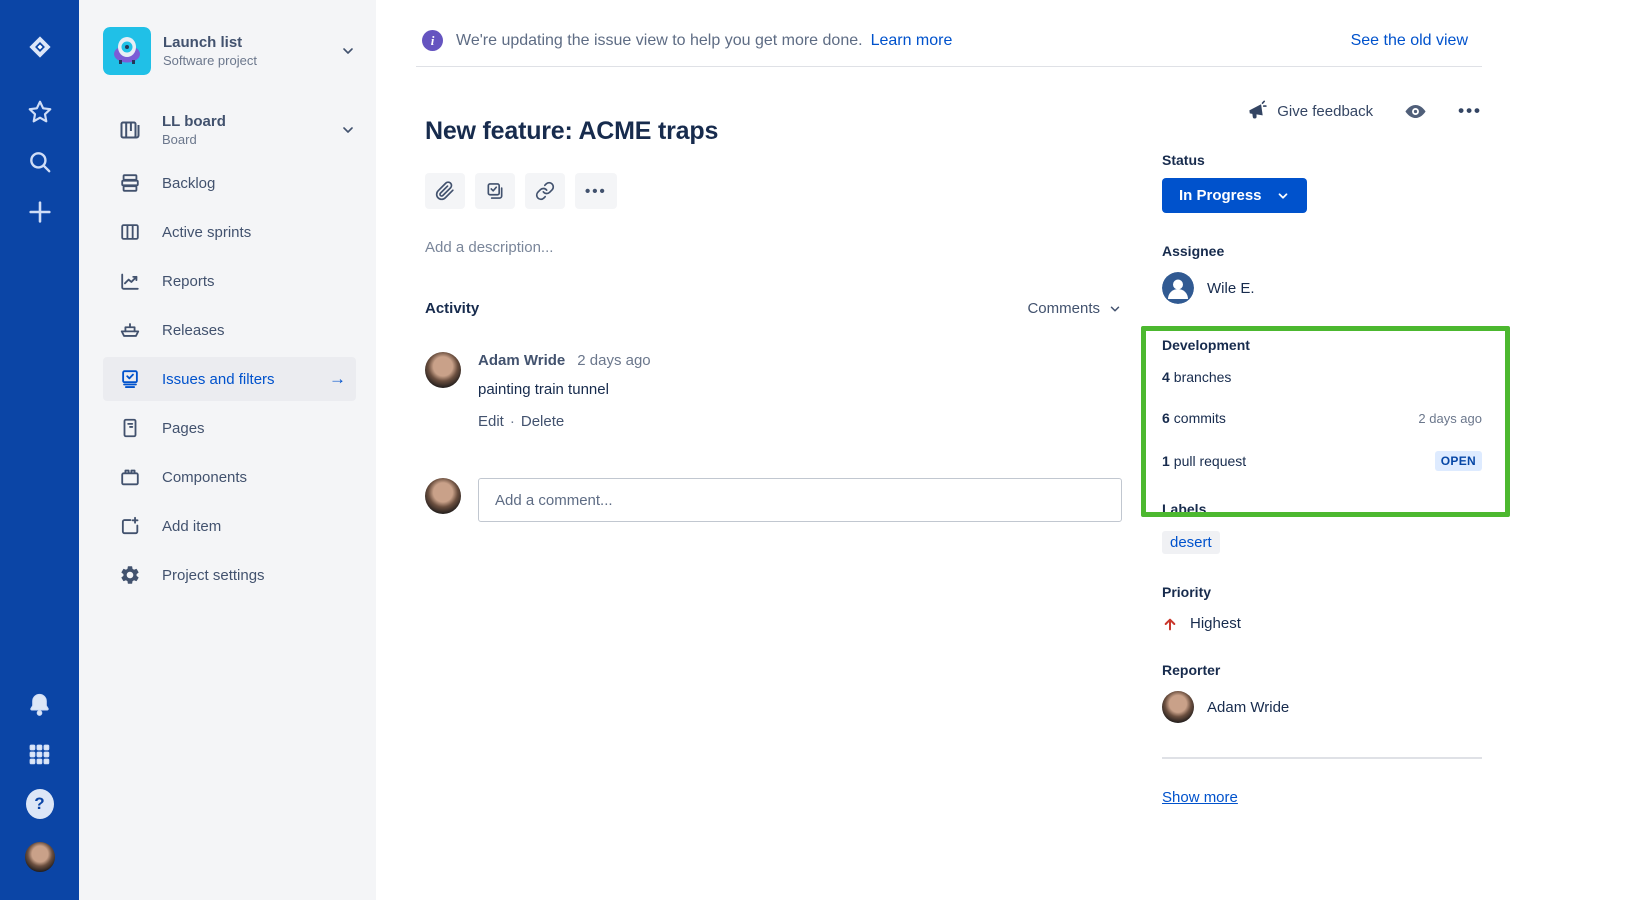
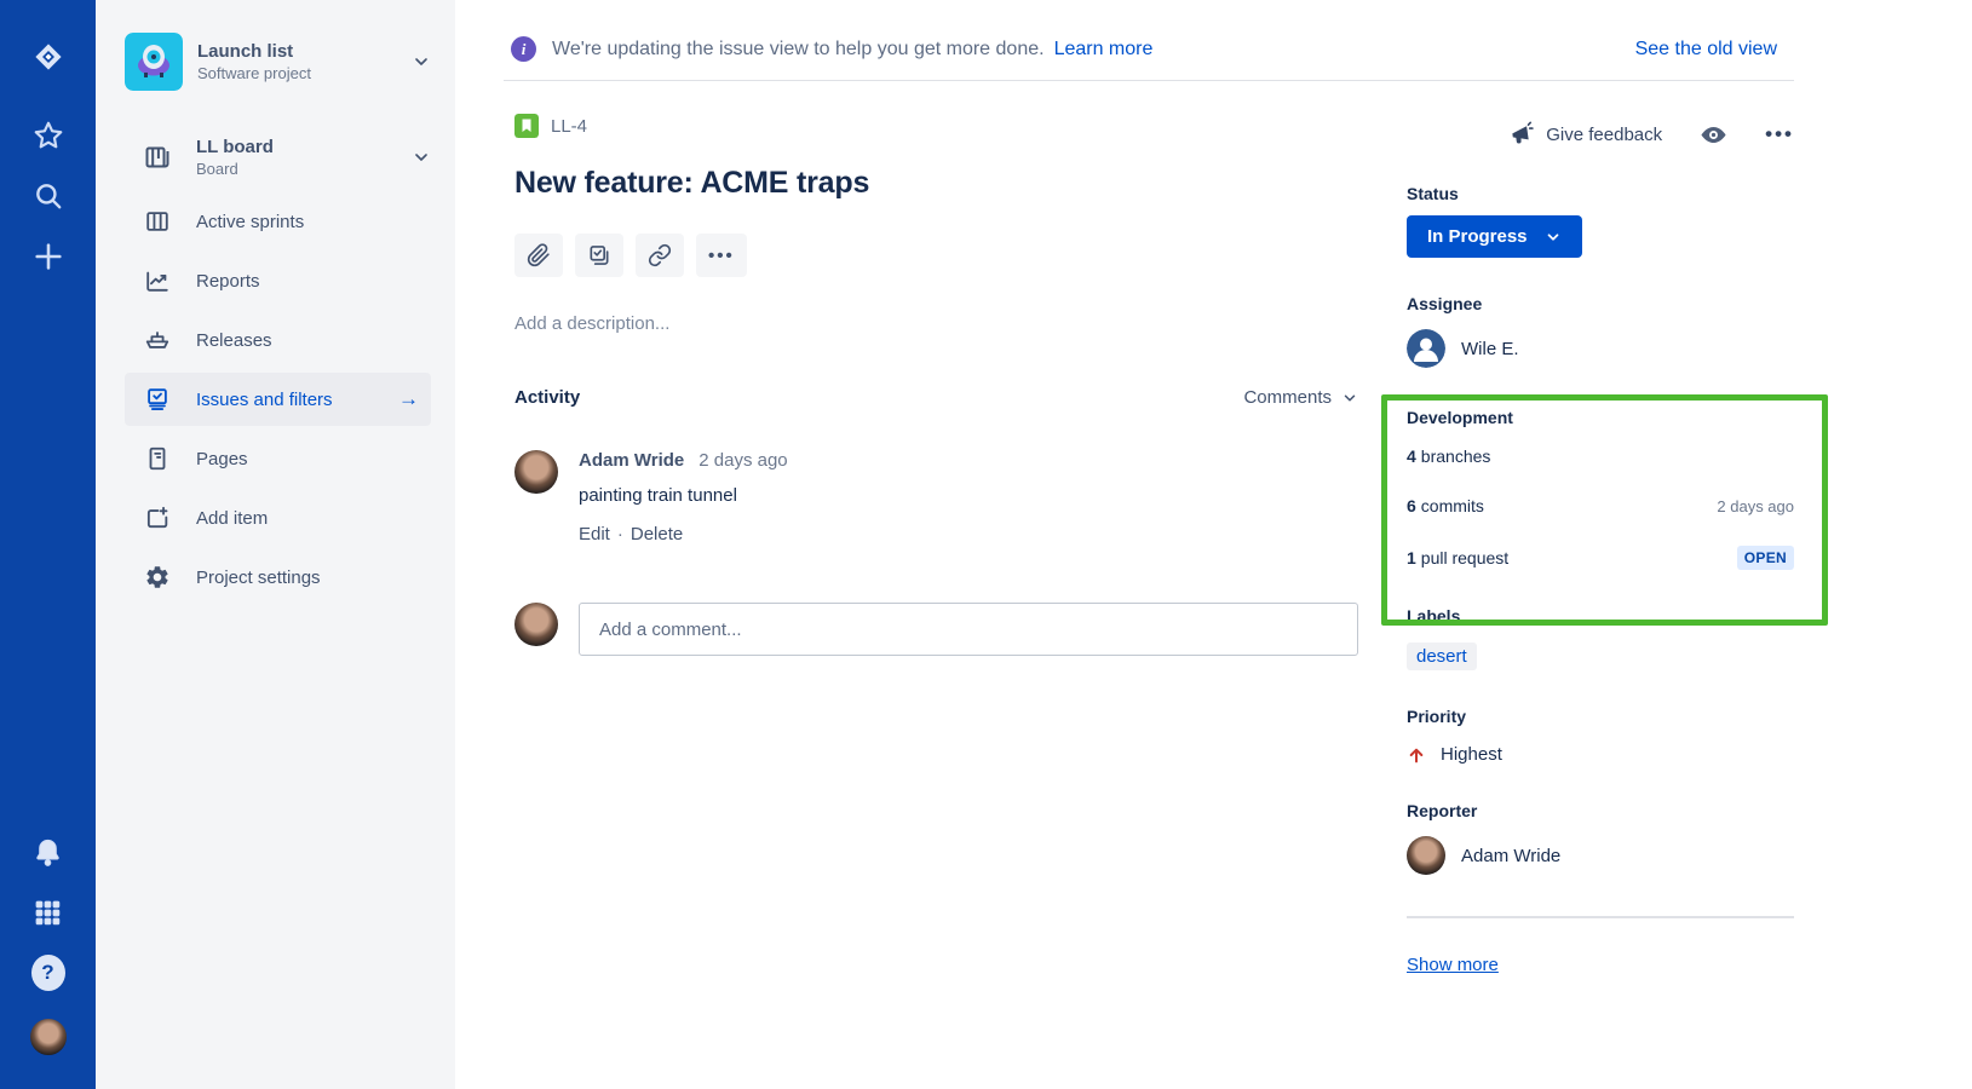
  ?
  Launch list
  Software project
  LL board
  Board
- Backlog
  Active sprints
  Reports
  Releases
  Issues and filters
  →
  Pages
- Components
  Add item
  Project settings
  i
  We're updating the issue view to help you get more done.
  Learn more
  See the old view
+ LL-4
  New feature: ACME traps
  •••
  Add a description...
  Activity
  Comments
  Adam Wride
  2 days ago
  painting train tunnel
  Edit · Delete
  Add a comment...
  Give feedback
  •••
  Status
  In Progress
  Assignee
  Wile E.
  Development
  4
  branches
  6
  commits
  2 days ago
  1
  pull request
  OPEN
  Labels
  desert
  Priority
  Highest
  Reporter
  Adam Wride
  Show more
